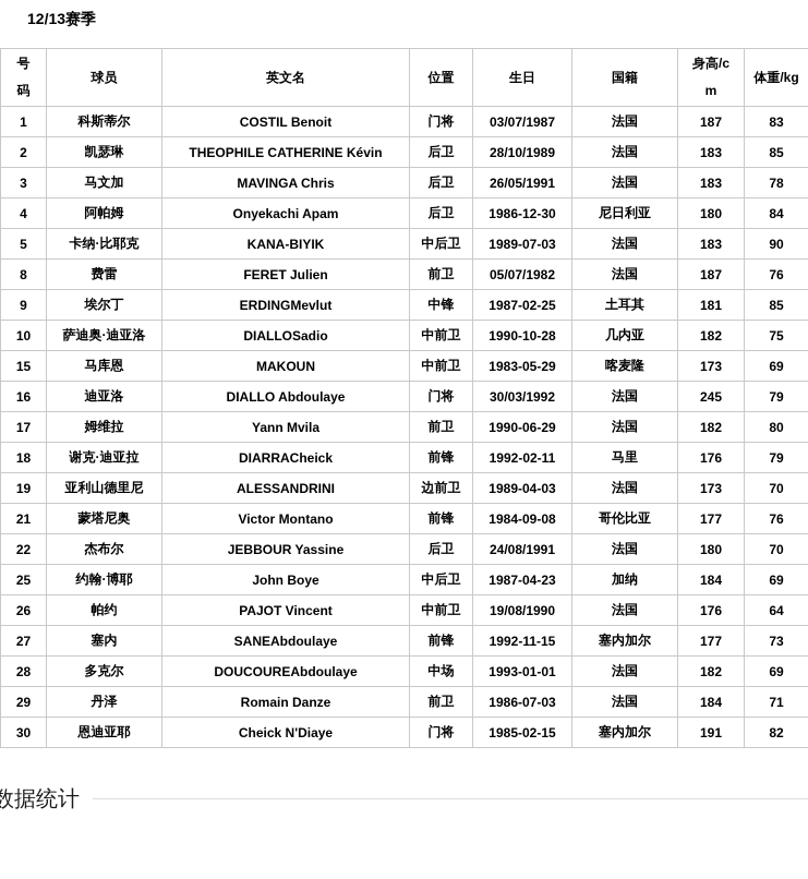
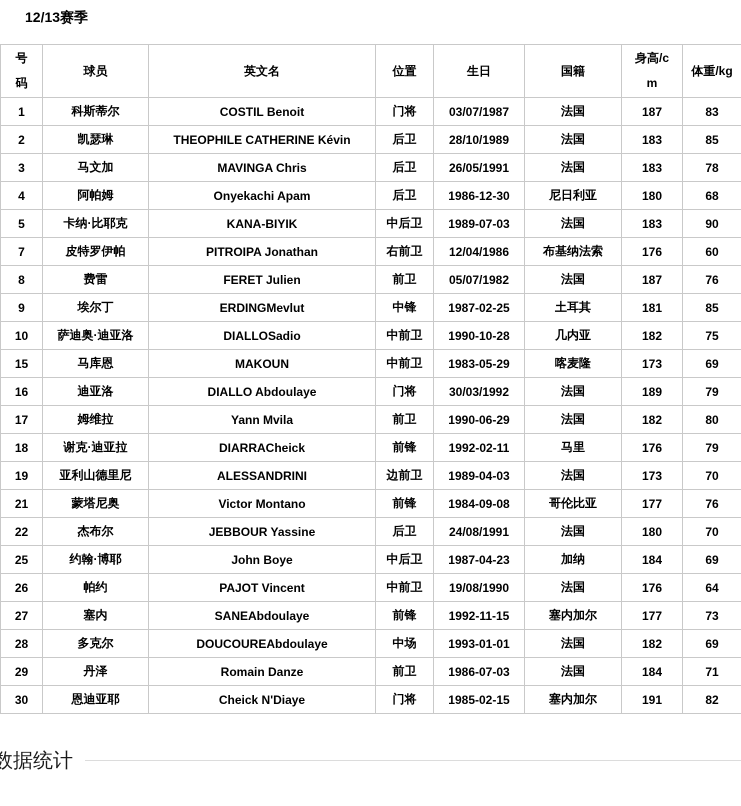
  12/13赛季
  号码	球员	英文名	位置	生日	国籍	身高/cm	体重/kg
  1	科斯蒂尔	COSTIL Benoit	门将	03/07/1987	法国	187	83
  2	凯瑟琳	THEOPHILE CATHERINE Kévin	后卫	28/10/1989	法国	183	85
  3	马文加	MAVINGA Chris	后卫	26/05/1991	法国	183	78
- 4	阿帕姆	Onyekachi Apam	后卫	1986-12-30	尼日利亚	180	84
+ 4	阿帕姆	Onyekachi Apam	后卫	1986-12-30	尼日利亚	180	68
  5	卡纳·比耶克	KANA-BIYIK	中后卫	1989-07-03	法国	183	90
+ 7	皮特罗伊帕	PITROIPA Jonathan	右前卫	12/04/1986	布基纳法索	176	60
  8	费雷	FERET Julien	前卫	05/07/1982	法国	187	76
  9	埃尔丁	ERDINGMevlut	中锋	1987-02-25	土耳其	181	85
  10	萨迪奥·迪亚洛	DIALLOSadio	中前卫	1990-10-28	几内亚	182	75
  15	马库恩	MAKOUN	中前卫	1983-05-29	喀麦隆	173	69
- 16	迪亚洛	DIALLO Abdoulaye	门将	30/03/1992	法国	245	79
+ 16	迪亚洛	DIALLO Abdoulaye	门将	30/03/1992	法国	189	79
  17	姆维拉	Yann Mvila	前卫	1990-06-29	法国	182	80
  18	谢克·迪亚拉	DIARRACheick	前锋	1992-02-11	马里	176	79
  19	亚利山德里尼	ALESSANDRINI	边前卫	1989-04-03	法国	173	70
  21	蒙塔尼奥	Victor Montano	前锋	1984-09-08	哥伦比亚	177	76
  22	杰布尔	JEBBOUR Yassine	后卫	24/08/1991	法国	180	70
  25	约翰·博耶	John Boye	中后卫	1987-04-23	加纳	184	69
  26	帕约	PAJOT Vincent	中前卫	19/08/1990	法国	176	64
  27	塞内	SANEAbdoulaye	前锋	1992-11-15	塞内加尔	177	73
  28	多克尔	DOUCOUREAbdoulaye	中场	1993-01-01	法国	182	69
  29	丹泽	Romain Danze	前卫	1986-07-03	法国	184	71
  30	恩迪亚耶	Cheick N'Diaye	门将	1985-02-15	塞内加尔	191	82
  数据统计
